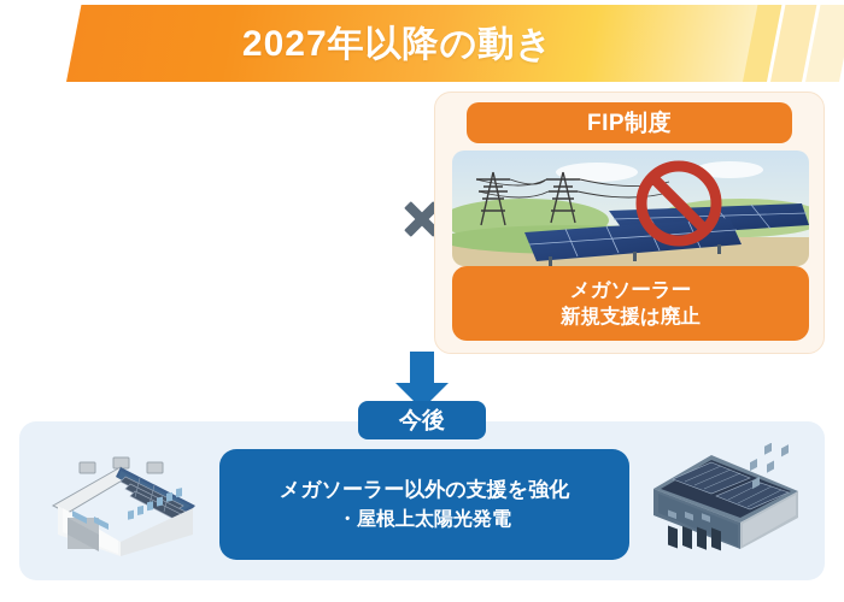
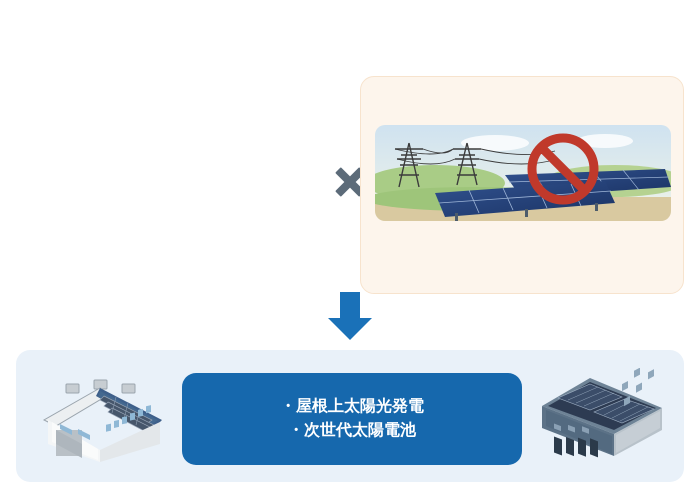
- 2027年以降の動き
- FIP制度
- メガソーラー
- 新規支援は廃止
- 今後
- メガソーラー以外の支援を強化
  ・屋根上太陽光発電
+ ・次世代太陽電池
